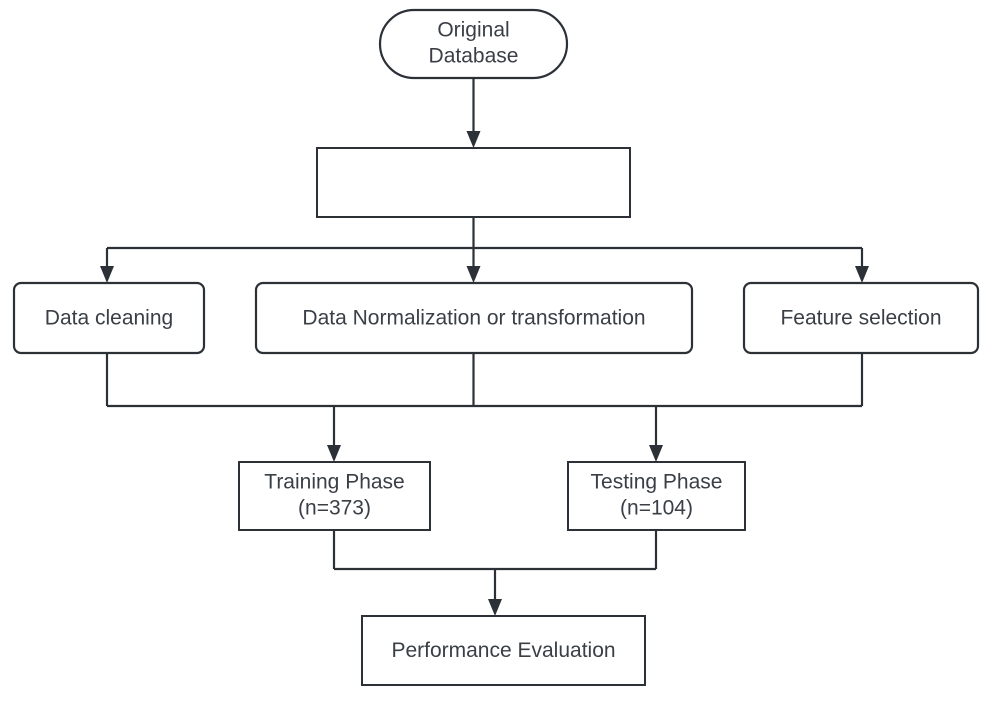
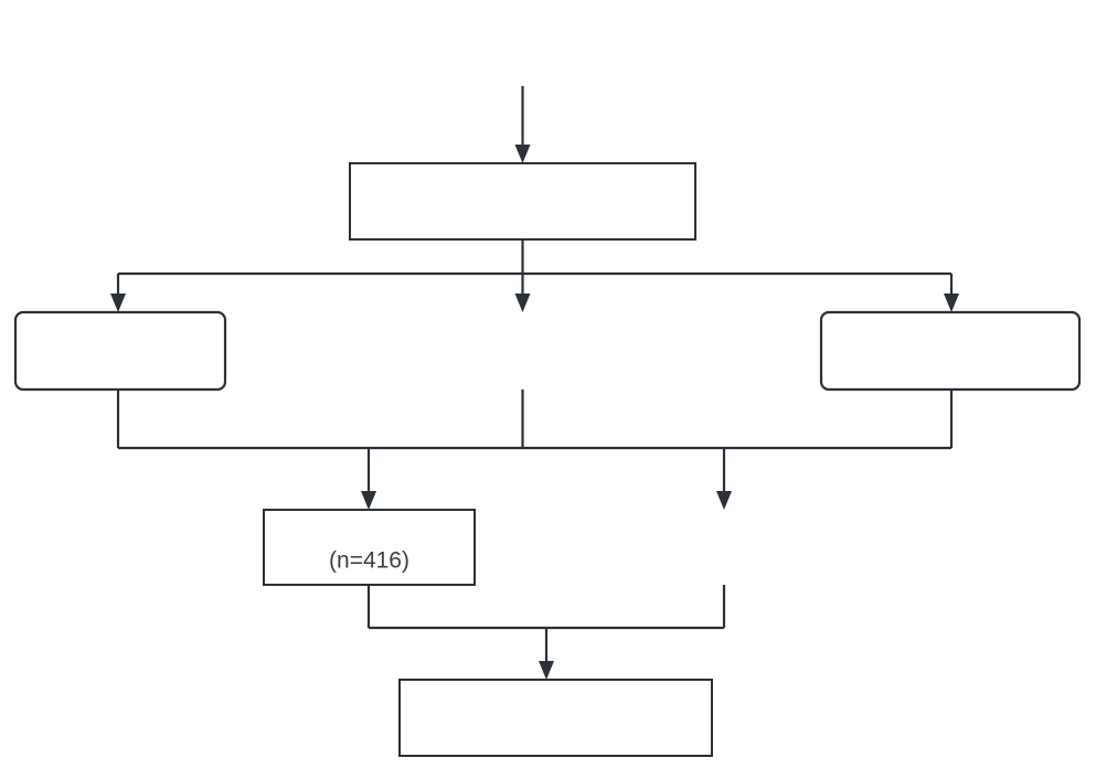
- Original
- Database
- Data cleaning
- Data Normalization or transformation
- Feature selection
- Training Phase
- (n=373)
+ (n=416)
- Testing Phase
- (n=104)
- Performance Evaluation
